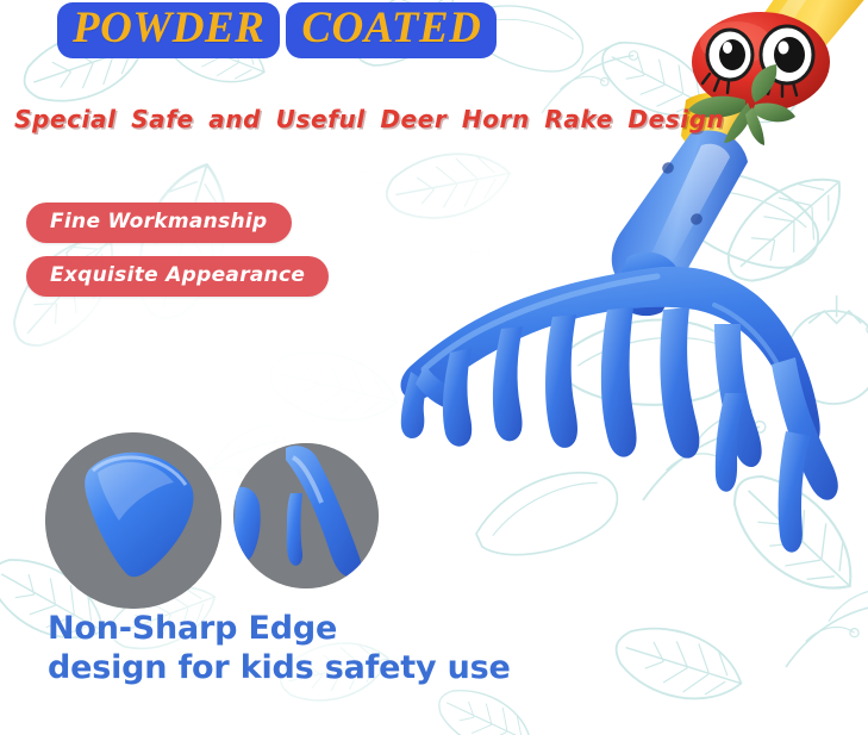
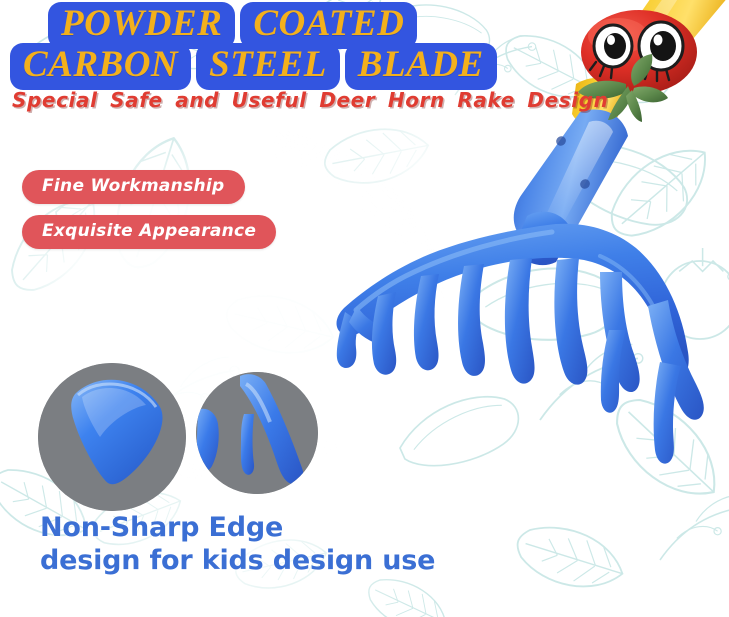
  POWDER
  COATED
+ CARBON
+ STEEL
+ BLADE
  Special Safe and Useful Deer Horn Rake Design
  Fine Workmanship
  Exquisite Appearance
  Non-Sharp Edge
- design for kids safety use
+ design for kids design use
